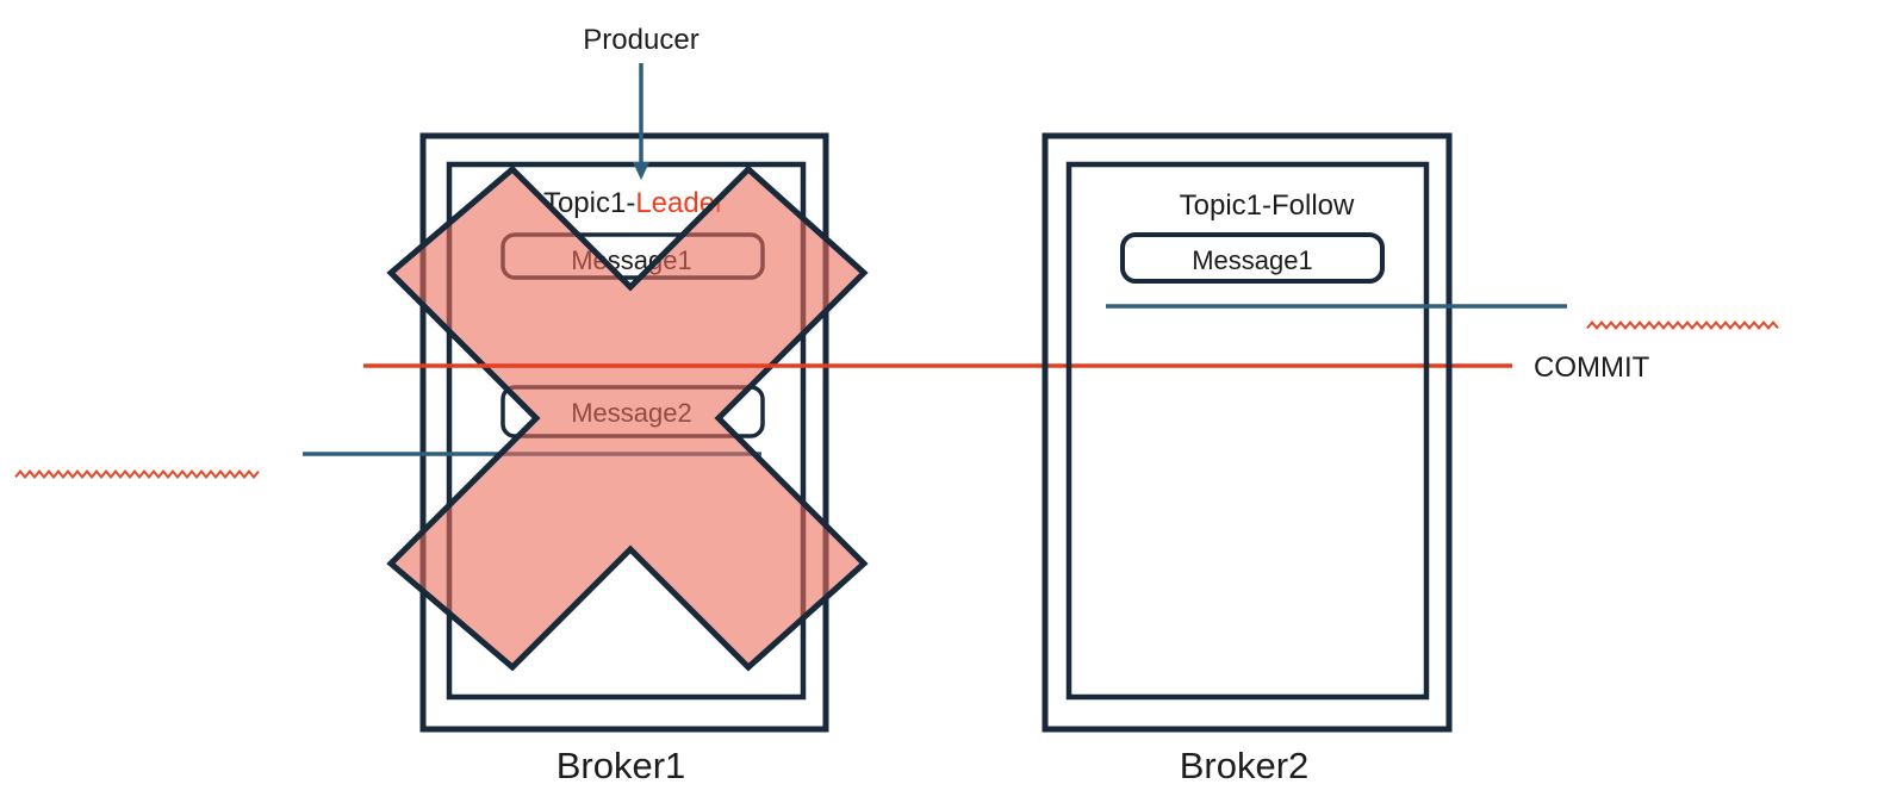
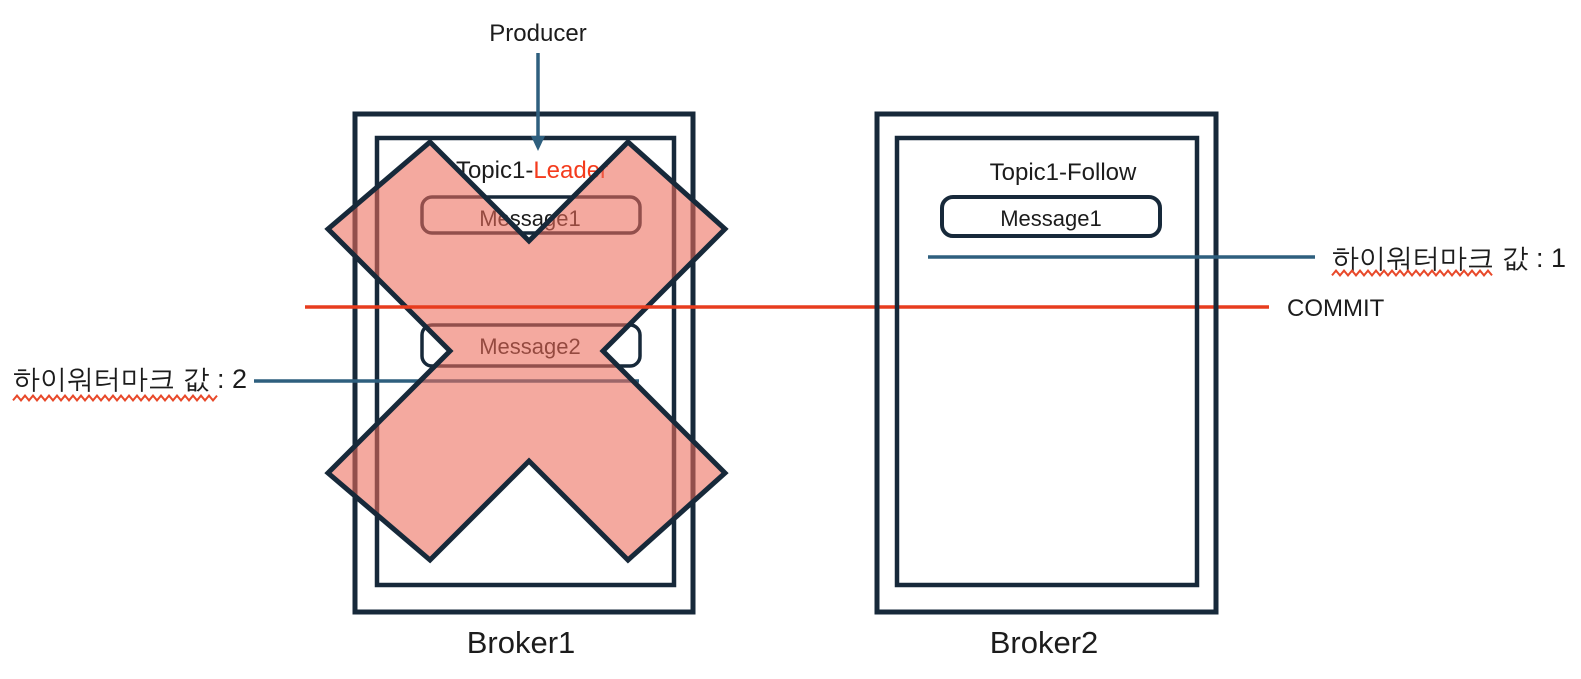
  Topic1-Leader
  Message1
  Message2
  COMMIT
  Topic1-Follow
  Message1
  Producer
  Broker1
  Broker2
+ 하이워터마크 값 : 2
+ 하이워터마크 값 : 1
